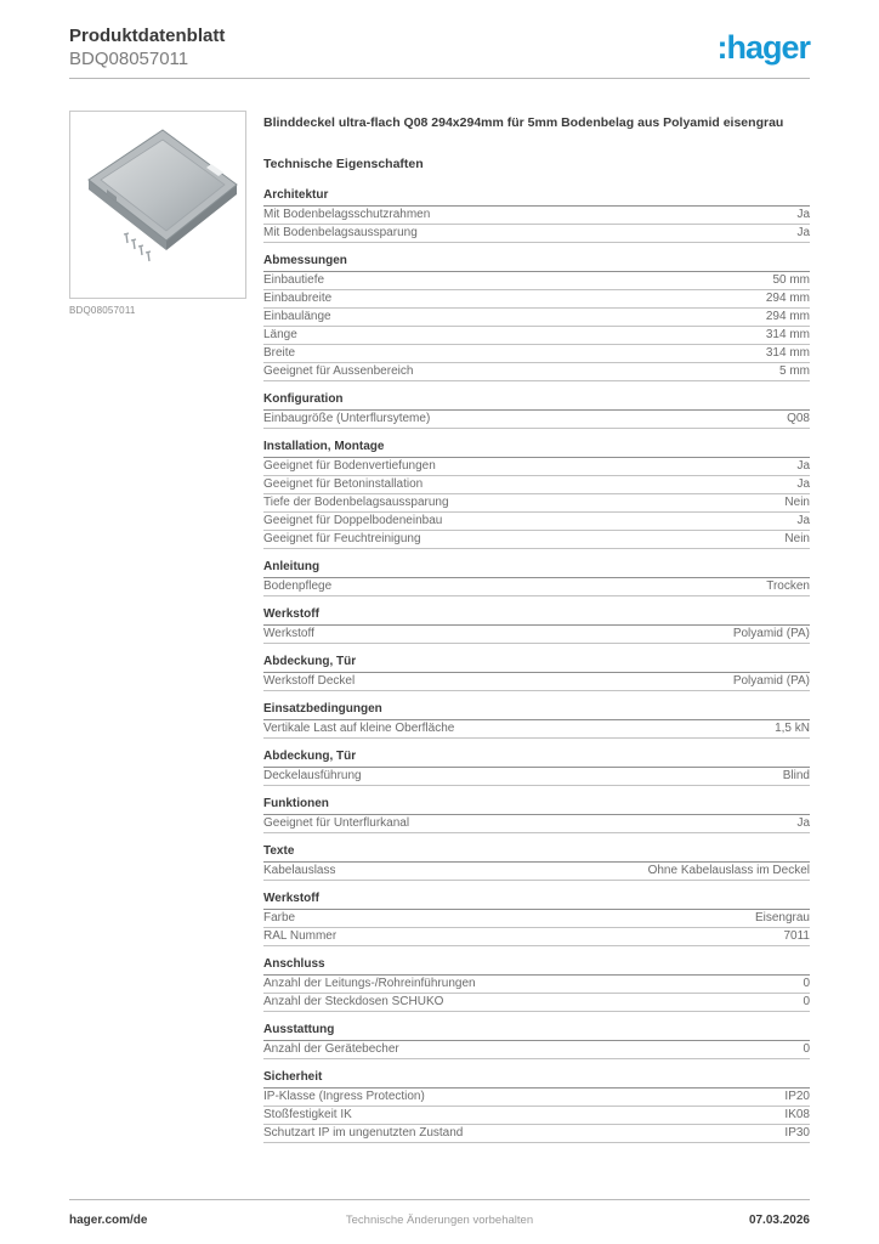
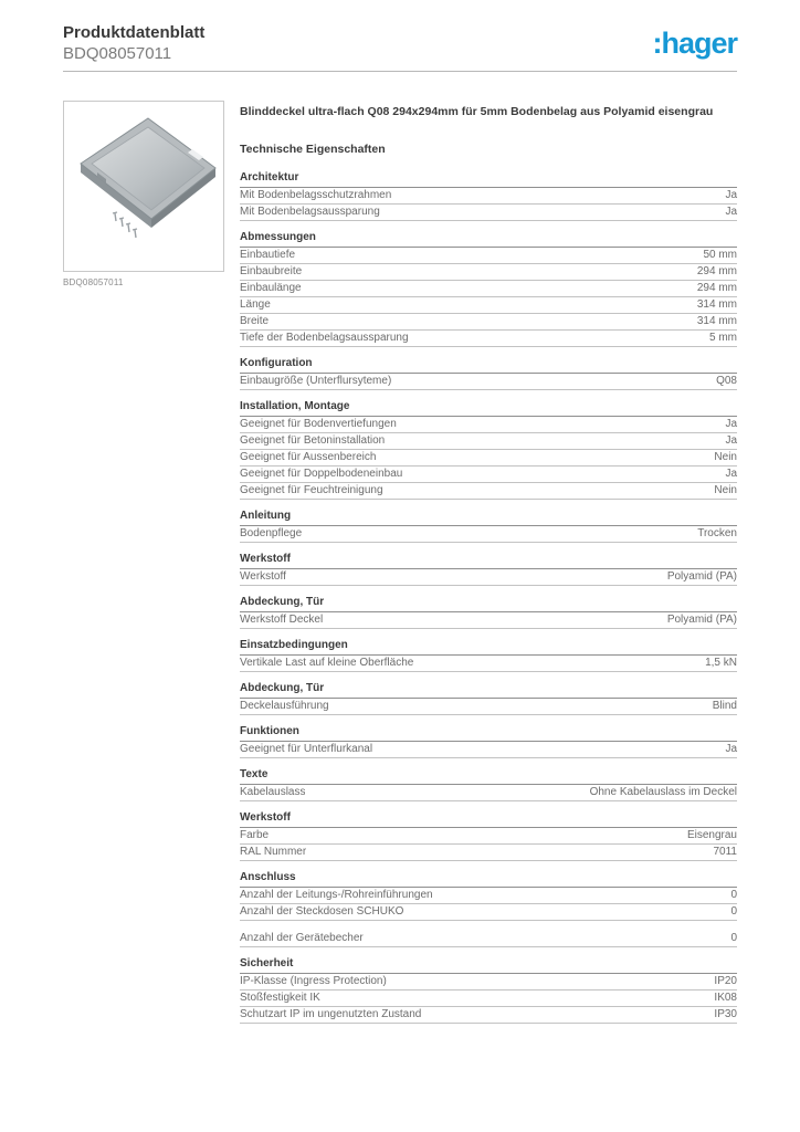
  Produktdatenblatt
  BDQ08057011
  :hager
  BDQ08057011
  Blinddeckel ultra-flach Q08 294x294mm für 5mm Bodenbelag aus Polyamid eisengrau
  Technische Eigenschaften
  Architektur
  Mit Bodenbelagsschutzrahmen
  Ja
  Mit Bodenbelagsaussparung
  Ja
  Abmessungen
  Einbautiefe
  50 mm
  Einbaubreite
  294 mm
  Einbaulänge
  294 mm
  Länge
  314 mm
  Breite
  314 mm
- Geeignet für Aussenbereich
+ Tiefe der Bodenbelagsaussparung
  5 mm
  Konfiguration
  Einbaugröße (Unterflursyteme)
  Q08
  Installation, Montage
  Geeignet für Bodenvertiefungen
  Ja
  Geeignet für Betoninstallation
  Ja
- Tiefe der Bodenbelagsaussparung
+ Geeignet für Aussenbereich
  Nein
  Geeignet für Doppelbodeneinbau
  Ja
  Geeignet für Feuchtreinigung
  Nein
  Anleitung
  Bodenpflege
  Trocken
  Werkstoff
  Werkstoff
  Polyamid (PA)
  Abdeckung, Tür
  Werkstoff Deckel
  Polyamid (PA)
  Einsatzbedingungen
  Vertikale Last auf kleine Oberfläche
  1,5 kN
  Abdeckung, Tür
  Deckelausführung
  Blind
  Funktionen
  Geeignet für Unterflurkanal
  Ja
  Texte
  Kabelauslass
  Ohne Kabelauslass im Deckel
  Werkstoff
  Farbe
  Eisengrau
  RAL Nummer
  7011
  Anschluss
  Anzahl der Leitungs-/Rohreinführungen
  0
  Anzahl der Steckdosen SCHUKO
  0
- Ausstattung
  Anzahl der Gerätebecher
  0
  Sicherheit
  IP-Klasse (Ingress Protection)
  IP20
  Stoßfestigkeit IK
  IK08
  Schutzart IP im ungenutzten Zustand
  IP30
- hager.com/de
- Technische Änderungen vorbehalten
- 07.03.2026
